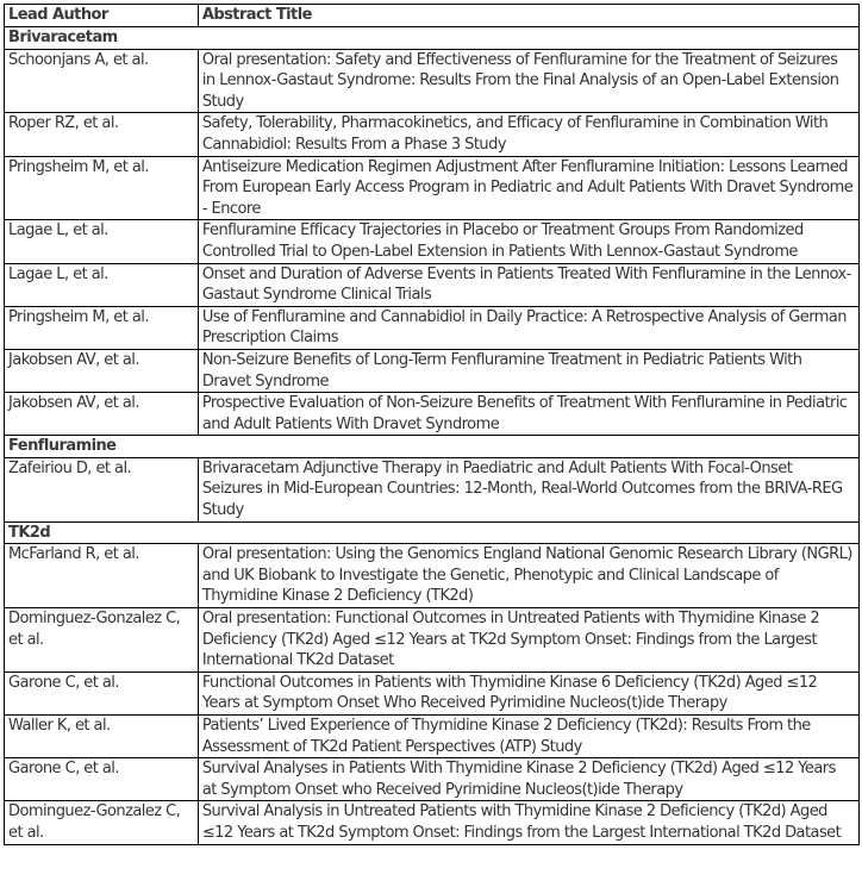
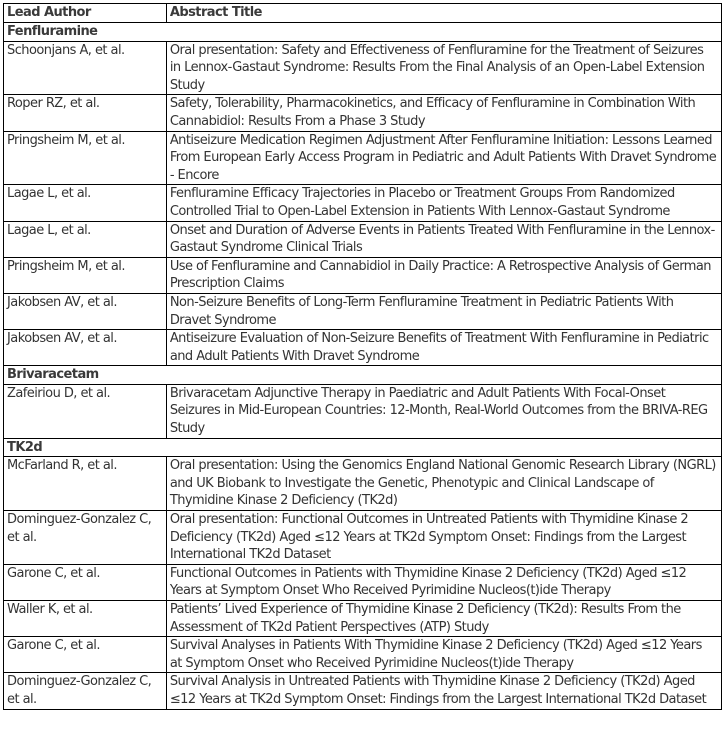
  Lead Author	Abstract Title
- Brivaracetam
+ Fenfluramine
  Schoonjans A, et al.	Oral presentation: Safety and Effectiveness of Fenfluramine for the Treatment of Seizures in Lennox-Gastaut Syndrome: Results From the Final Analysis of an Open-Label Extension Study
  Roper RZ, et al.	Safety, Tolerability, Pharmacokinetics, and Efficacy of Fenfluramine in Combination With Cannabidiol: Results From a Phase 3 Study
  Pringsheim M, et al.	Antiseizure Medication Regimen Adjustment After Fenfluramine Initiation: Lessons Learned From European Early Access Program in Pediatric and Adult Patients With Dravet Syndrome - Encore
  Lagae L, et al.	Fenfluramine Efficacy Trajectories in Placebo or Treatment Groups From Randomized Controlled Trial to Open-Label Extension in Patients With Lennox-Gastaut Syndrome
  Lagae L, et al.	Onset and Duration of Adverse Events in Patients Treated With Fenfluramine in the Lennox-Gastaut Syndrome Clinical Trials
  Pringsheim M, et al.	Use of Fenfluramine and Cannabidiol in Daily Practice: A Retrospective Analysis of German Prescription Claims
  Jakobsen AV, et al.	Non-Seizure Benefits of Long-Term Fenfluramine Treatment in Pediatric Patients With Dravet Syndrome
- Jakobsen AV, et al.	Prospective Evaluation of Non-Seizure Benefits of Treatment With Fenfluramine in Pediatric and Adult Patients With Dravet Syndrome
+ Jakobsen AV, et al.	Antiseizure Evaluation of Non-Seizure Benefits of Treatment With Fenfluramine in Pediatric and Adult Patients With Dravet Syndrome
- Fenfluramine
+ Brivaracetam
  Zafeiriou D, et al.	Brivaracetam Adjunctive Therapy in Paediatric and Adult Patients With Focal-Onset Seizures in Mid-European Countries: 12-Month, Real-World Outcomes from the BRIVA-REG Study
  TK2d
  McFarland R, et al.	Oral presentation: Using the Genomics England National Genomic Research Library (NGRL) and UK Biobank to Investigate the Genetic, Phenotypic and Clinical Landscape of Thymidine Kinase 2 Deficiency (TK2d)
  Dominguez-Gonzalez C, et al.	Oral presentation: Functional Outcomes in Untreated Patients with Thymidine Kinase 2 Deficiency (TK2d) Aged ≤12 Years at TK2d Symptom Onset: Findings from the Largest International TK2d Dataset
- Garone C, et al.	Functional Outcomes in Patients with Thymidine Kinase 6 Deficiency (TK2d) Aged ≤12 Years at Symptom Onset Who Received Pyrimidine Nucleos(t)ide Therapy
+ Garone C, et al.	Functional Outcomes in Patients with Thymidine Kinase 2 Deficiency (TK2d) Aged ≤12 Years at Symptom Onset Who Received Pyrimidine Nucleos(t)ide Therapy
  Waller K, et al.	Patients’ Lived Experience of Thymidine Kinase 2 Deficiency (TK2d): Results From the Assessment of TK2d Patient Perspectives (ATP) Study
  Garone C, et al.	Survival Analyses in Patients With Thymidine Kinase 2 Deficiency (TK2d) Aged ≤12 Years at Symptom Onset who Received Pyrimidine Nucleos(t)ide Therapy
  Dominguez-Gonzalez C, et al.	Survival Analysis in Untreated Patients with Thymidine Kinase 2 Deficiency (TK2d) Aged ≤12 Years at TK2d Symptom Onset: Findings from the Largest International TK2d Dataset
